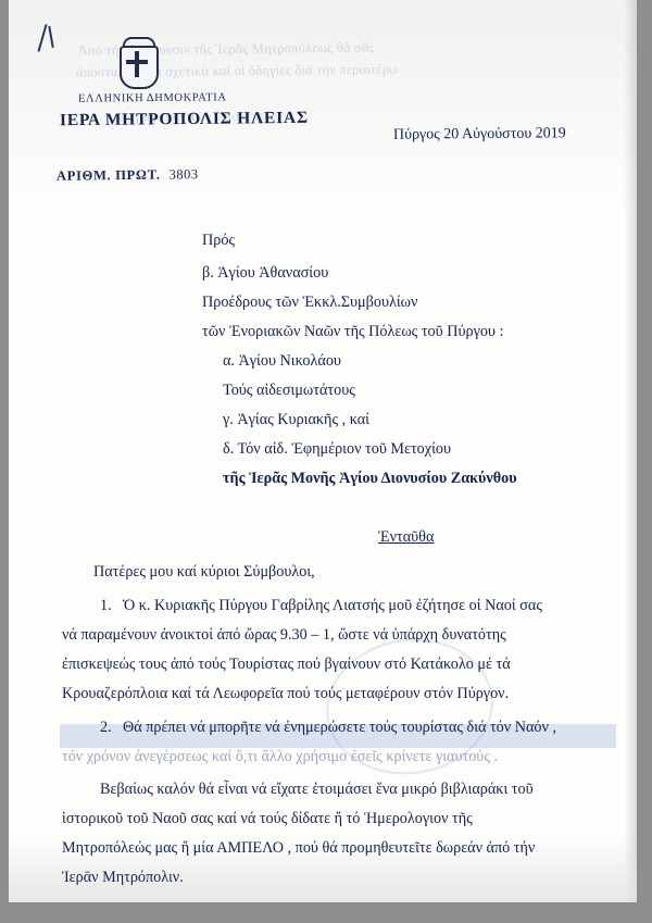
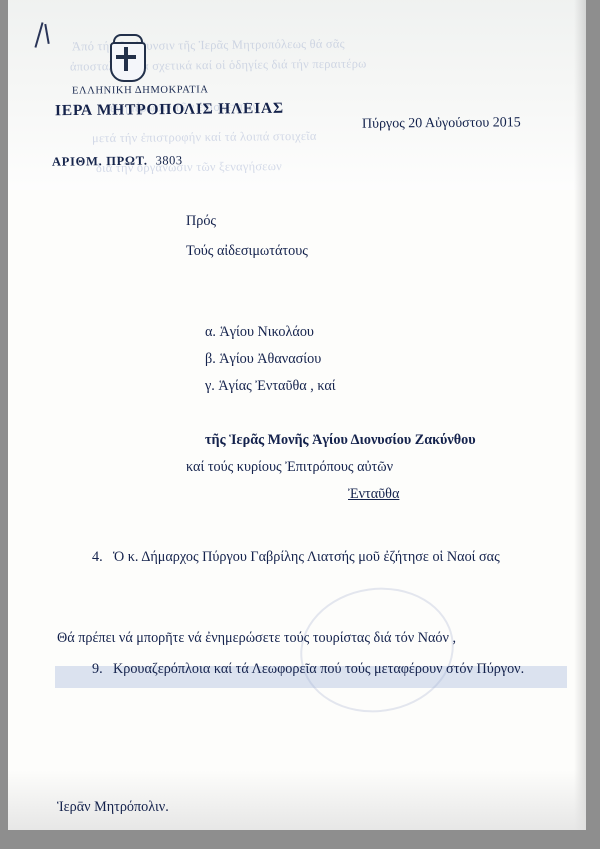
  Ἀπό τήυνσιν τῆς Ἱερᾶς Μητροπόλεως θά σᾶς
  ἀποστα σχετικά καί οἱ ὁδηγίες διά τήν περαιτέρω
  ἐνημέρωσιν τῶν ἐπισκεπτῶν
+ μετά τήν ἐπιστροφήν καί τά λοιπά στοιχεῖα
+ διά τήν ὀργάνωσιν τῶν ξεναγήσεων
  ΕΛΛΗΝΙΚΗ ΔΗΜΟΚΡΑΤΙΑ
  ΙΕΡΑ ΜΗΤΡΟΠΟΛΙΣ ΗΛΕΙΑΣ
  ΑΡΙΘΜ. ΠΡΩΤ. 3803
- Πύργος 20 Αὐγούστου 2019
+ Πύργος 20 Αὐγούστου 2015
  Πρός
- β. Ἁγίου Ἀθανασίου
+ Τούς αἰδεσιμωτάτους
- Προέδρους τῶν Ἐκκλ.Συμβουλίων
- τῶν Ἐνοριακῶν Ναῶν τῆς Πόλεως τοῦ Πύργου :
  α. Ἁγίου Νικολάου
- Τούς αἰδεσιμωτάτους
+ β. Ἁγίου Ἀθανασίου
- γ. Ἁγίας Κυριακῆς , καί
+ γ. Ἁγίας Ἐνταῦθα , καί
- δ. Τόν αἰδ. Ἐφημέριον τοῦ Μετοχίου
  τῆς Ἱερᾶς Μονῆς Ἁγίου Διονυσίου Ζακύνθου
+ καί τούς κυρίους Ἐπιτρόπους αὐτῶν
  Ἐνταῦθα
- Πατέρες μου καί κύριοι Σύμβουλοι,
- 1.
+ 4.
- Ὁ κ. Κυριακῆς Πύργου Γαβρίλης Λιατσής μοῦ ἐζήτησε οἱ Ναοί σας
+ Ὁ κ. Δήμαρχος Πύργου Γαβρίλης Λιατσής μοῦ ἐζήτησε οἱ Ναοί σας
- νά παραμένουν ἀνοικτοί ἀπό ὥρας 9.30 – 1, ὥστε νά ὑπάρχη δυνατότης
- ἐπισκεψεώς τους ἀπό τούς Τουρίστας πού βγαίνουν στό Κατάκολο μέ τά
- Κρουαζερόπλοια καί τά Λεωφορεῖα πού τούς μεταφέρουν στόν Πύργον.
+ Θά πρέπει νά μπορῆτε νά ἐνημερώσετε τούς τουρίστας διά τόν Ναόν ,
- 2.
+ 9.
- Θά πρέπει νά μπορῆτε νά ἐνημερώσετε τούς τουρίστας διά τόν Ναόν ,
+ Κρουαζερόπλοια καί τά Λεωφορεῖα πού τούς μεταφέρουν στόν Πύργον.
- τόν χρόνον ἀνεγέρσεως καί ὅ,τι ἄλλο χρήσιμο ἐσεῖς κρίνετε γιαυτούς .
- Βεβαίως καλόν θά εἶναι νά εἴχατε ἑτοιμάσει ἕνα μικρό βιβλιαράκι τοῦ
- ἱστορικοῦ τοῦ Ναοῦ σας καί νά τούς δίδατε ἤ τό Ἡμερολογιον τῆς
- Μητροπόλεώς μας ἤ μία ΑΜΠΕΛΟ , πού θά προμηθευτεῖτε δωρεάν ἀπό τήν
  Ἱερᾱν Μητρόπολιν.
